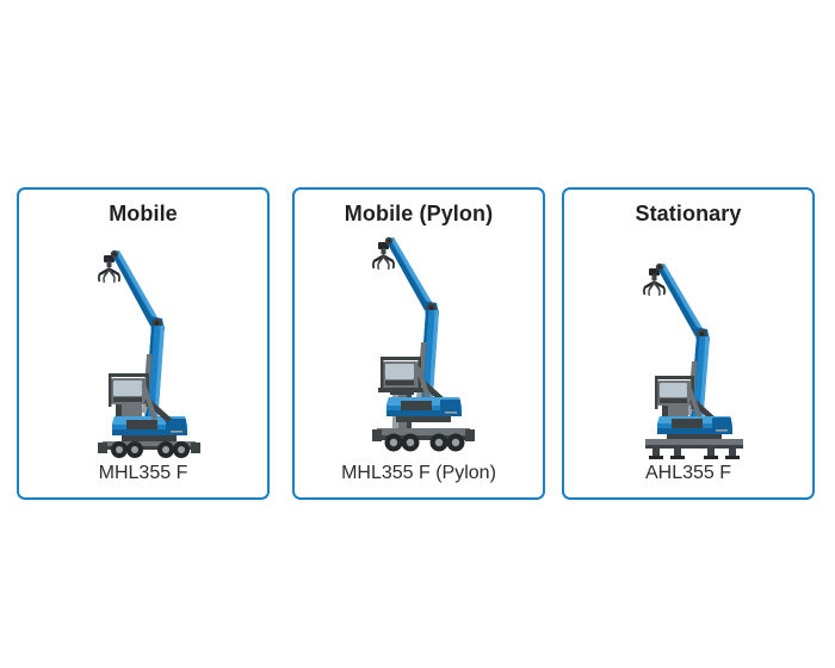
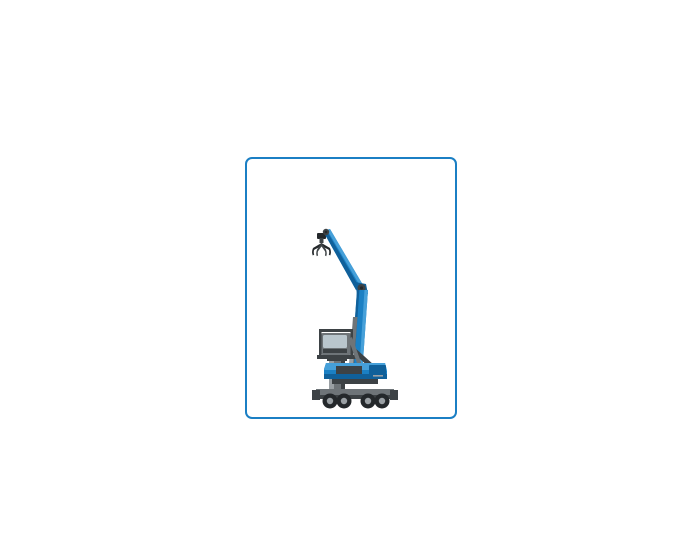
- Mobile
- MHL355 F
- Mobile (Pylon)
- MHL355 F (Pylon)
- Stationary
- AHL355 F
